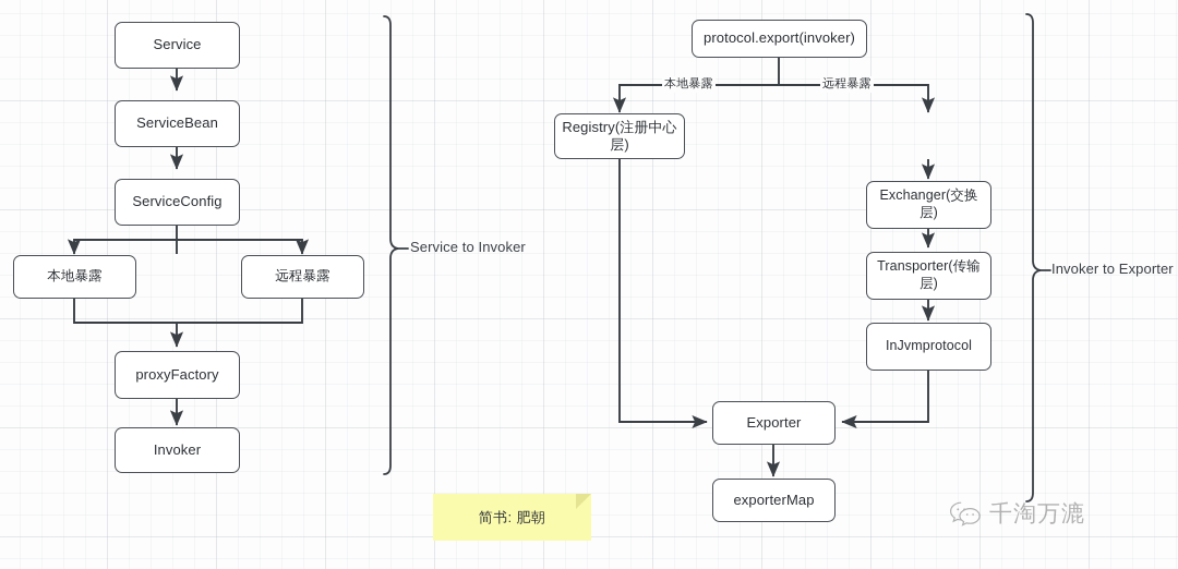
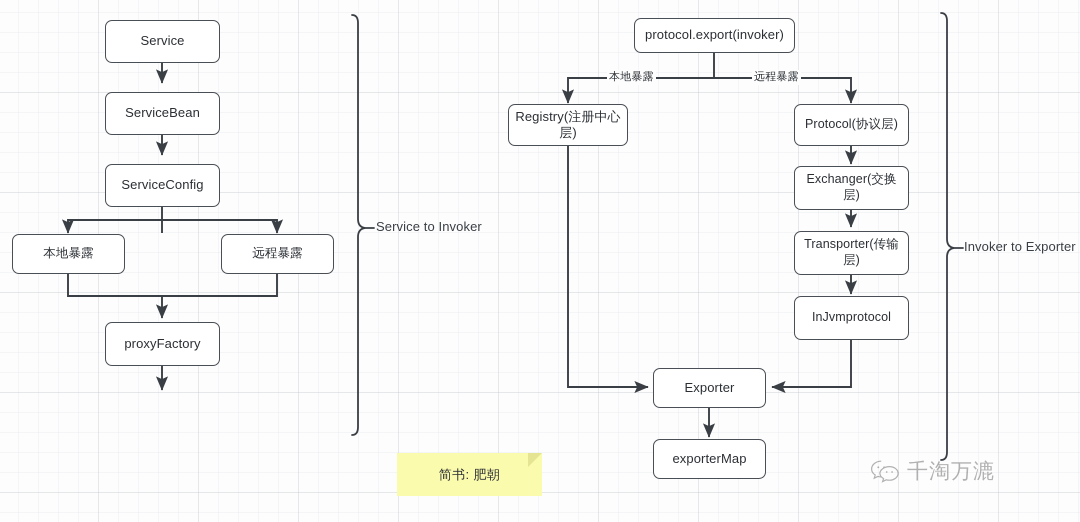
  Service
  ServiceBean
  ServiceConfig
  本地暴露
  远程暴露
  proxyFactory
- Invoker
  protocol.export(invoker)
  Registry(注册中心层)
+ Protocol(协议层)
  Exchanger(交换层)
  Transporter(传输层)
  InJvmprotocol
  Exporter
  exporterMap
  本地暴露
  远程暴露
  Service to Invoker
  Invoker to Exporter
  简书: 肥朝
  千淘万漉
